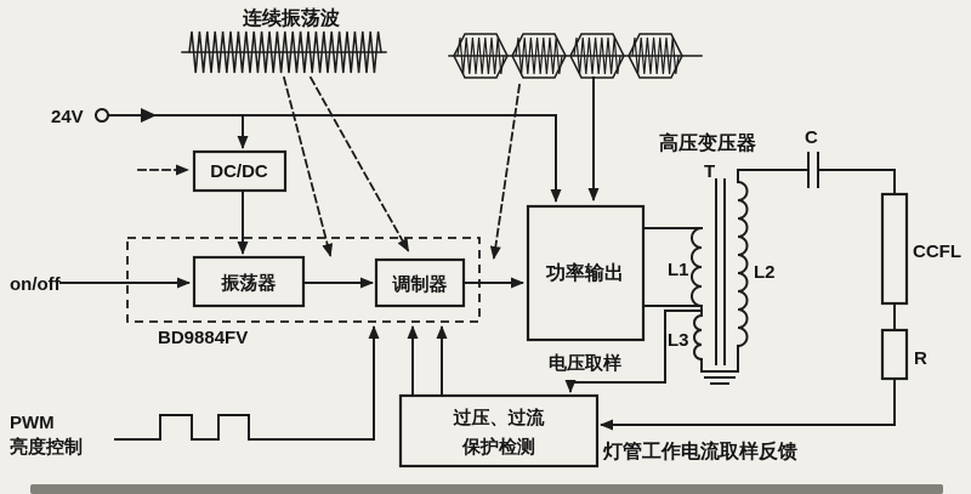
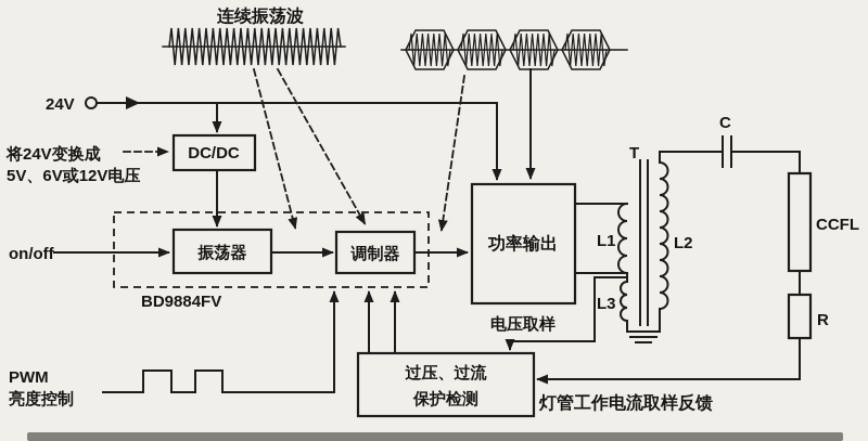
  连续振荡波
  24V
+ 将24V变换成
+ 5V、6V或12V电压
  DC/DC
  on/off
  振荡器
  调制器
  BD9884FV
  功率输出
- 高压变压器
  T
  L1
  L2
  L3
  C
  CCFL
  R
  电压取样
  过压、过流
  保护检测
  PWM
  亮度控制
  灯管工作电流取样反馈
